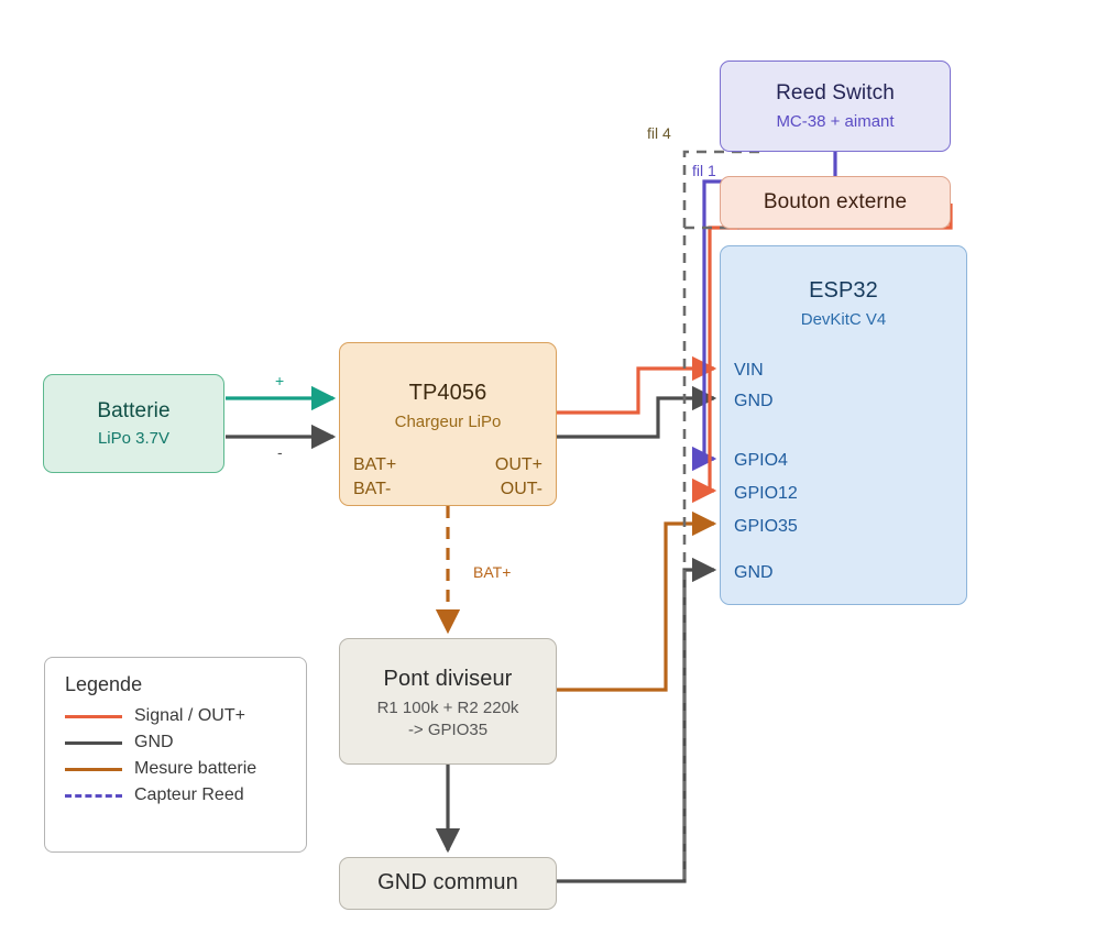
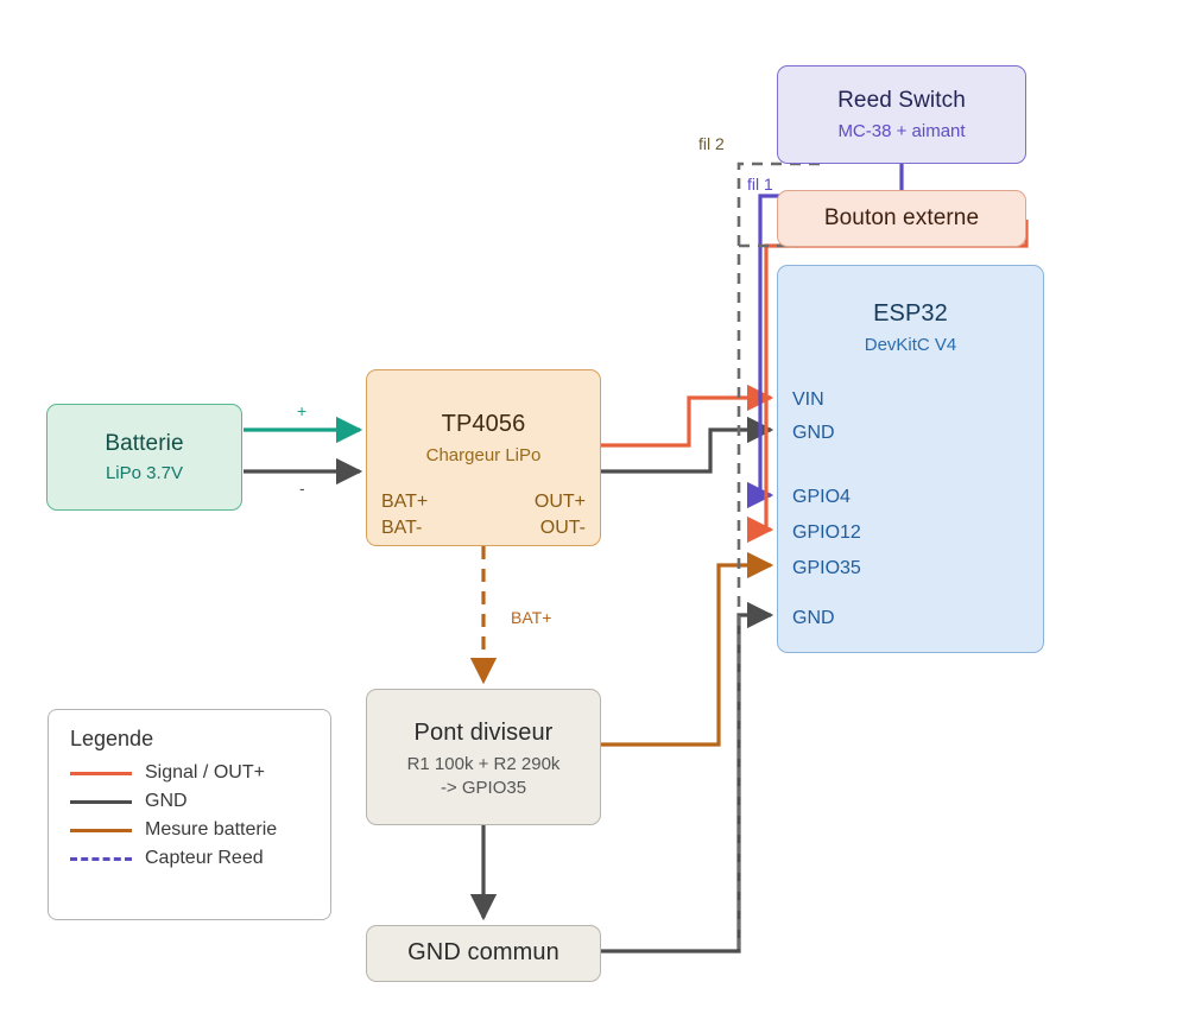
  Reed Switch
  MC-38 + aimant
  Bouton externe
  ESP32
  DevKitC V4
  VIN
  GND
  GPIO4
  GPIO12
  GPIO35
  GND
  Batterie
  LiPo 3.7V
  TP4056
  Chargeur LiPo
  BAT+
  OUT+
  BAT-
  OUT-
  Pont diviseur
- R1 100k + R2 220k
+ R1 100k + R2 290k
  -> GPIO35
  GND commun
  +
  -
  BAT+
  fil 1
- fil 4
+ fil 2
  Legende
  Signal / OUT+
  GND
  Mesure batterie
  Capteur Reed
